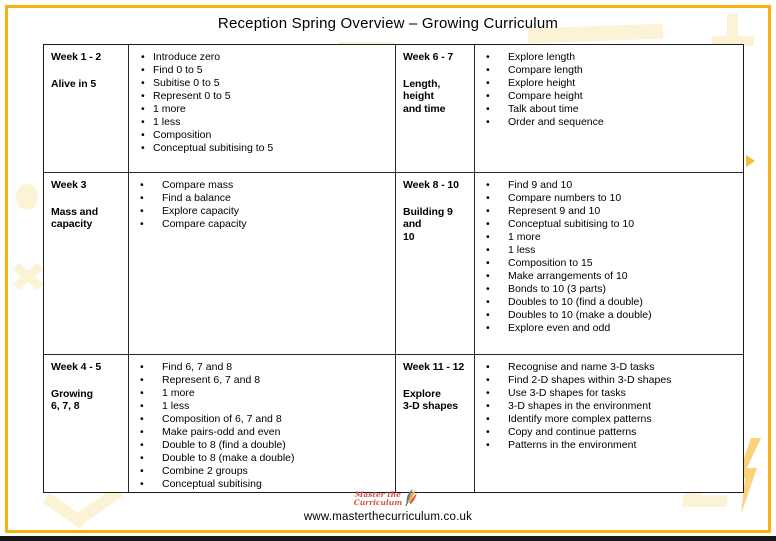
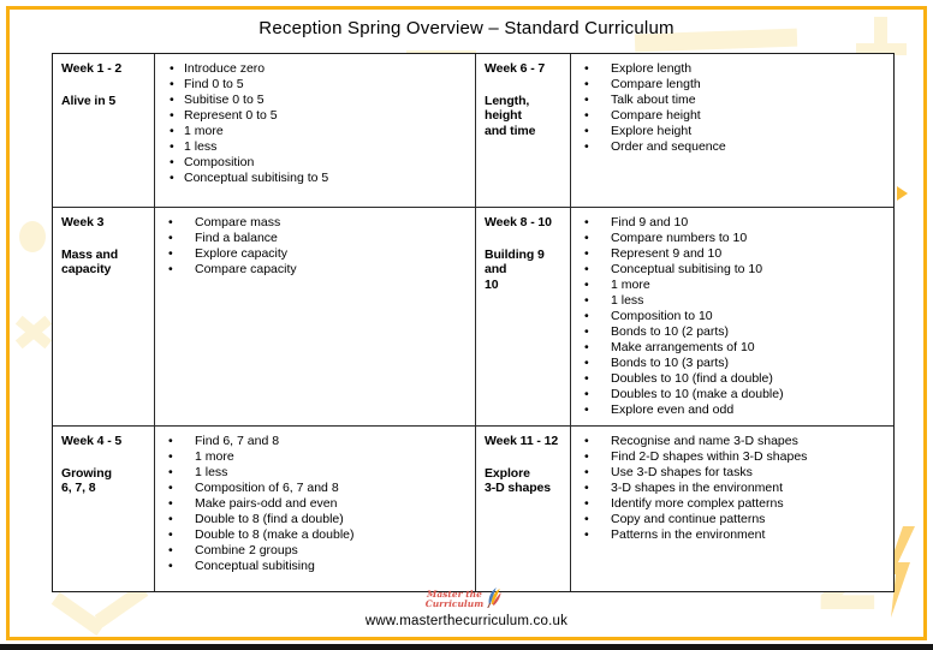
- Reception Spring Overview – Growing Curriculum
+ Reception Spring Overview – Standard Curriculum
  Week 1 - 2
  Alive in 5
  Introduce zero
  Find 0 to 5
  Subitise 0 to 5
  Represent 0 to 5
  1 more
  1 less
  Composition
  Conceptual subitising to 5
  Week 6 - 7
  Length, height
  and time
  Explore length
  Compare length
- Explore height
+ Talk about time
  Compare height
- Talk about time
+ Explore height
  Order and sequence
  Week 3
  Mass and
  capacity
  Compare mass
  Find a balance
  Explore capacity
  Compare capacity
  Week 8 - 10
  Building 9 and
  10
  Find 9 and 10
  Compare numbers to 10
  Represent 9 and 10
  Conceptual subitising to 10
  1 more
  1 less
- Composition to 15
+ Composition to 10
+ Bonds to 10 (2 parts)
  Make arrangements of 10
  Bonds to 10 (3 parts)
  Doubles to 10 (find a double)
  Doubles to 10 (make a double)
  Explore even and odd
  Week 4 - 5
  Growing
  6, 7, 8
  Find 6, 7 and 8
- Represent 6, 7 and 8
  1 more
  1 less
  Composition of 6, 7 and 8
  Make pairs-odd and even
  Double to 8 (find a double)
  Double to 8 (make a double)
  Combine 2 groups
  Conceptual subitising
  Week 11 - 12
  Explore
  3-D shapes
- Recognise and name 3-D tasks
+ Recognise and name 3-D shapes
  Find 2-D shapes within 3-D shapes
  Use 3-D shapes for tasks
  3-D shapes in the environment
  Identify more complex patterns
  Copy and continue patterns
  Patterns in the environment
  Master the
  Curriculum
  www.masterthecurriculum.co.uk
